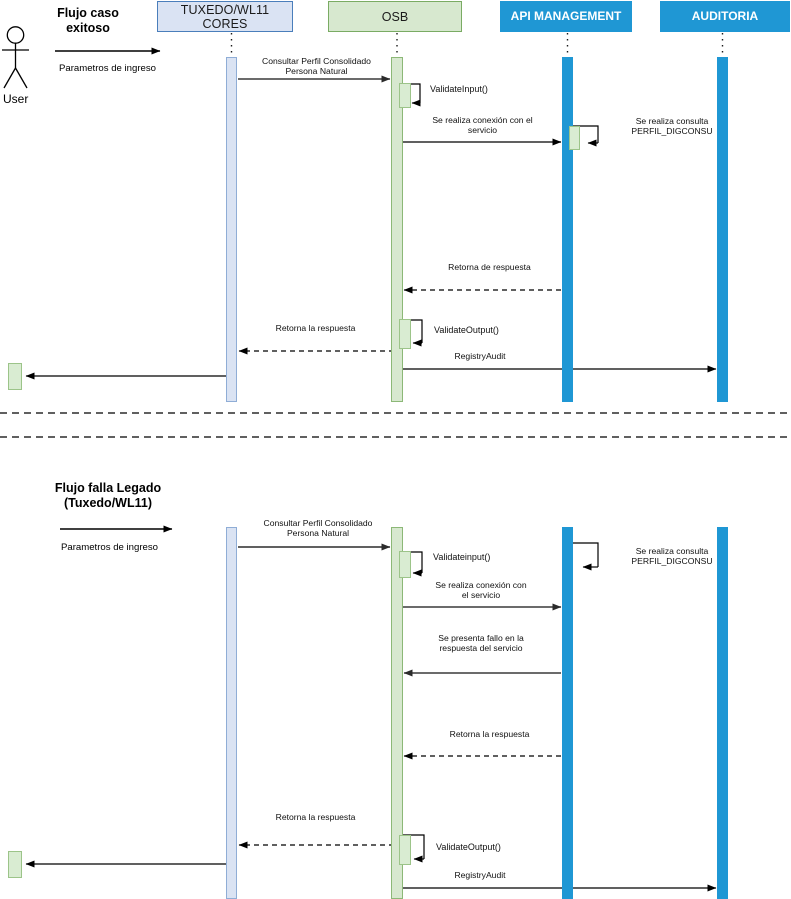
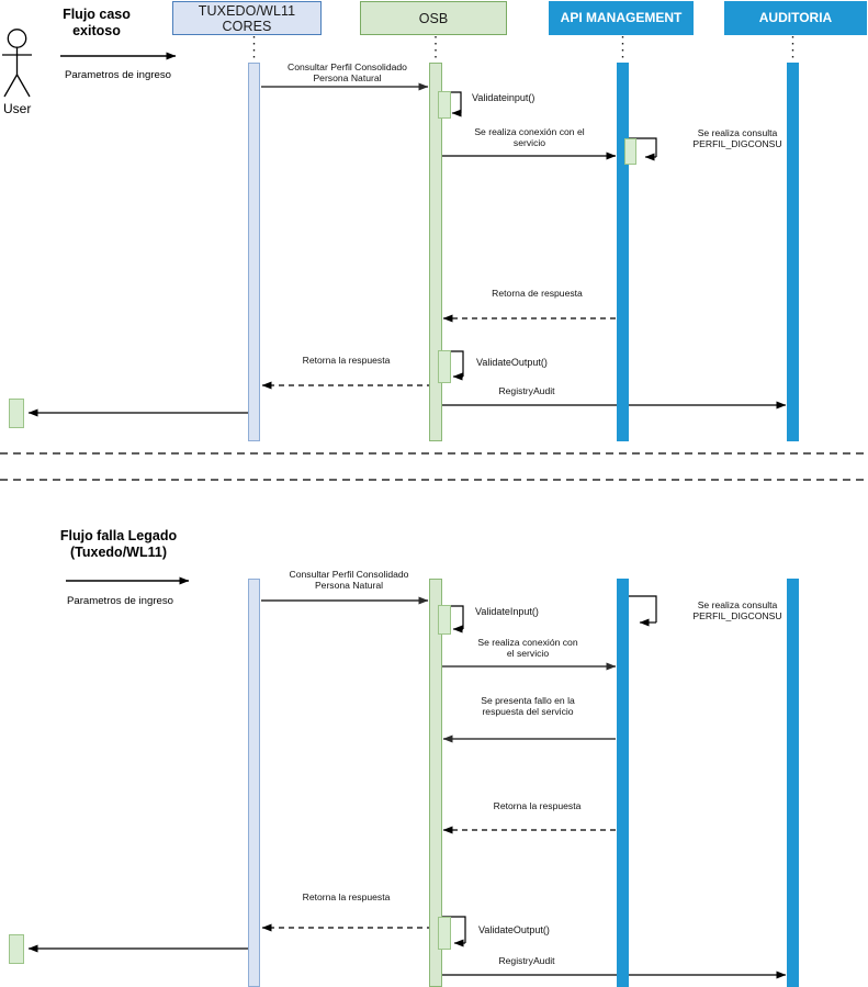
  TUXEDO/WL11 CORES
  OSB
  API MANAGEMENT
  AUDITORIA
  User
  Flujo caso
  exitoso
  Parametros de ingreso
  Consultar Perfil Consolidado
  Persona Natural
- ValidateInput()
+ Validateinput()
  Se realiza conexión con el
  servicio
  Se realiza consulta
  PERFIL_DIGCONSU
  Retorna de respuesta
  ValidateOutput()
  Retorna la respuesta
  RegistryAudit
  Flujo falla Legado
  (Tuxedo/WL11)
  Parametros de ingreso
  Consultar Perfil Consolidado
  Persona Natural
- Validateinput()
+ ValidateInput()
  Se realiza consulta
  PERFIL_DIGCONSU
  Se realiza conexión con
  el servicio
  Se presenta fallo en la
  respuesta del servicio
  Retorna la respuesta
  Retorna la respuesta
  ValidateOutput()
  RegistryAudit
